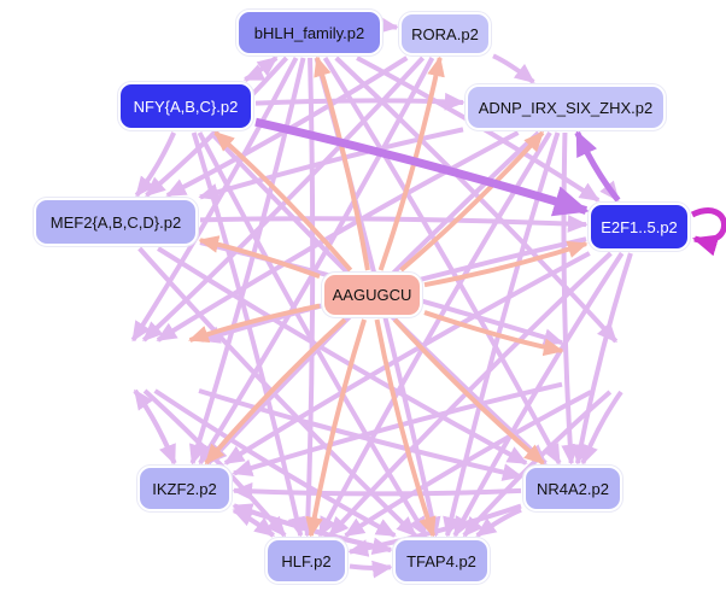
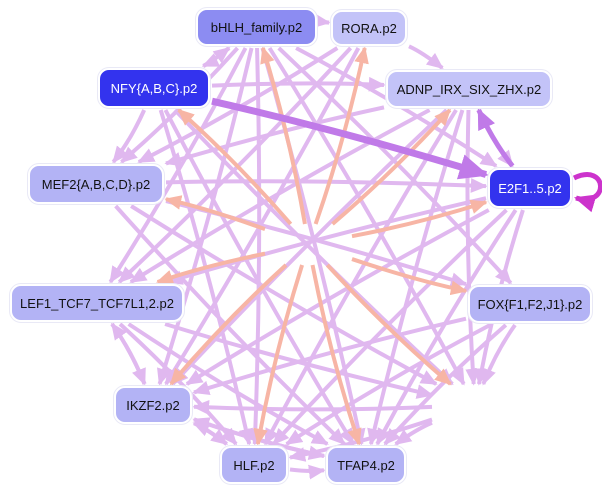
  bHLH_family.p2
  RORA.p2
  NFY{A,B,C}.p2
  ADNP_IRX_SIX_ZHX.p2
  MEF2{A,B,C,D}.p2
  E2F1..5.p2
+ LEF1_TCF7_TCF7L1,2.p2
+ FOX{F1,F2,J1}.p2
  IKZF2.p2
- NR4A2.p2
  HLF.p2
  TFAP4.p2
- AAGUGCU
